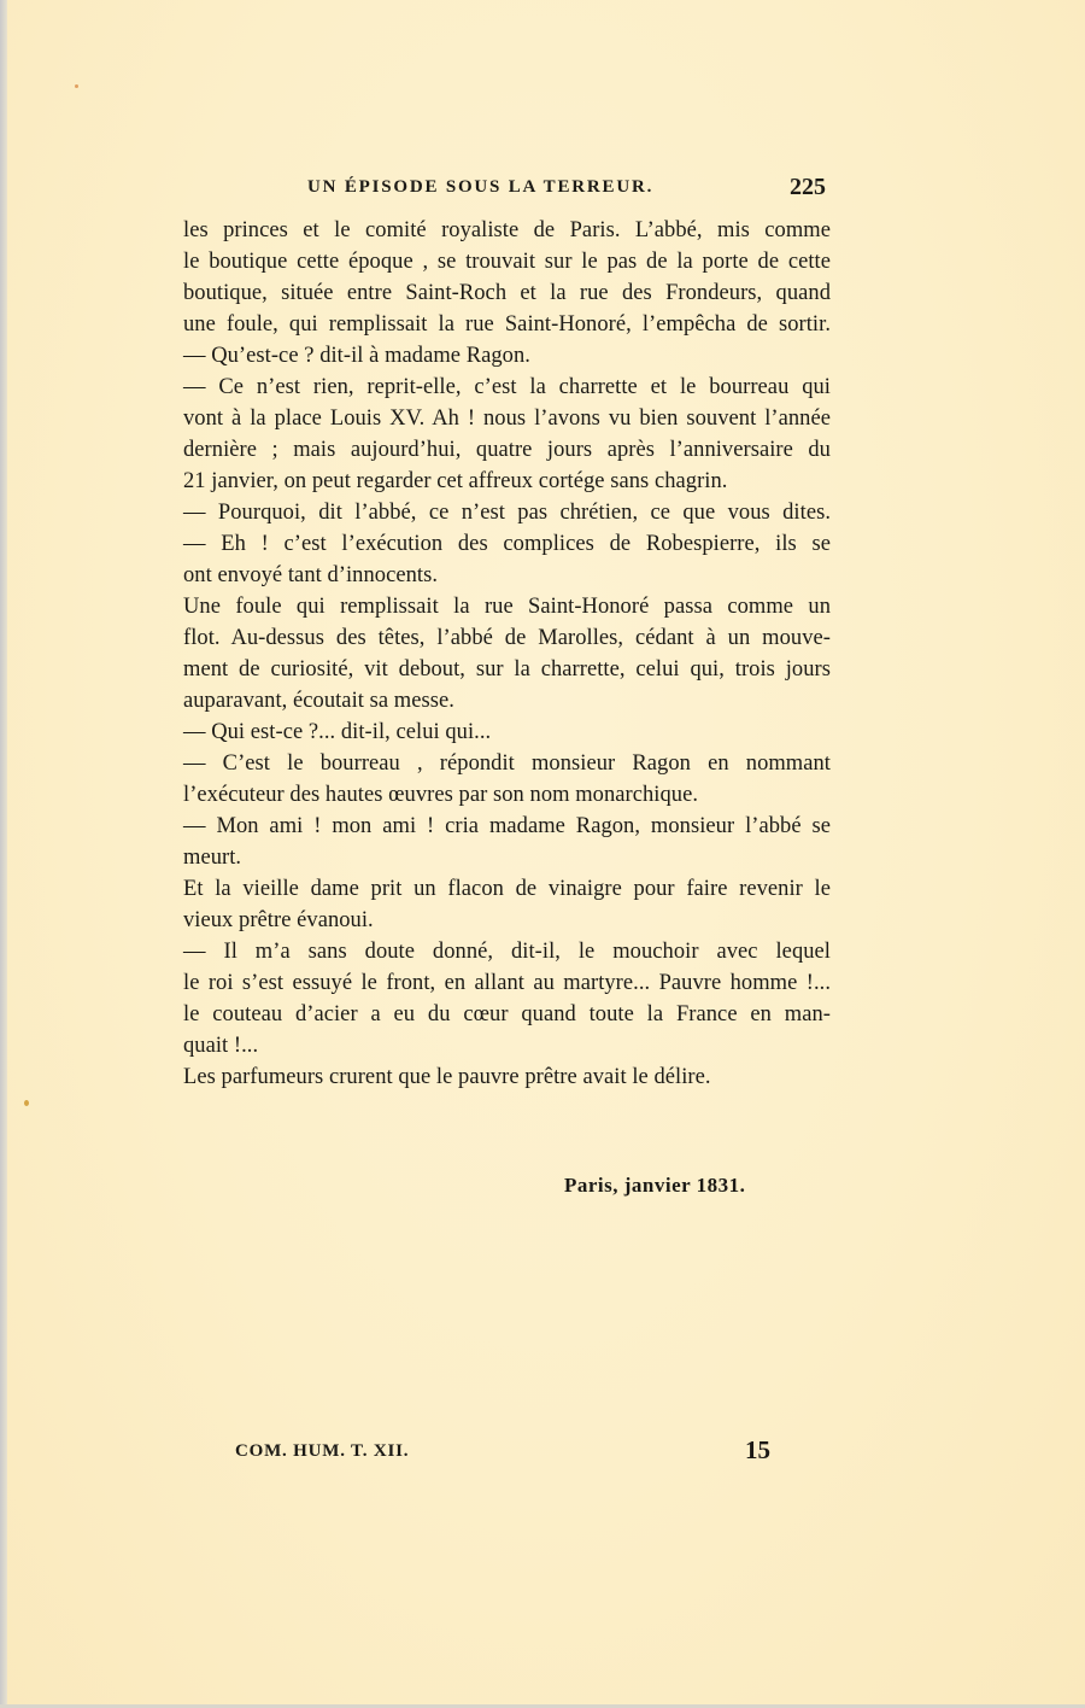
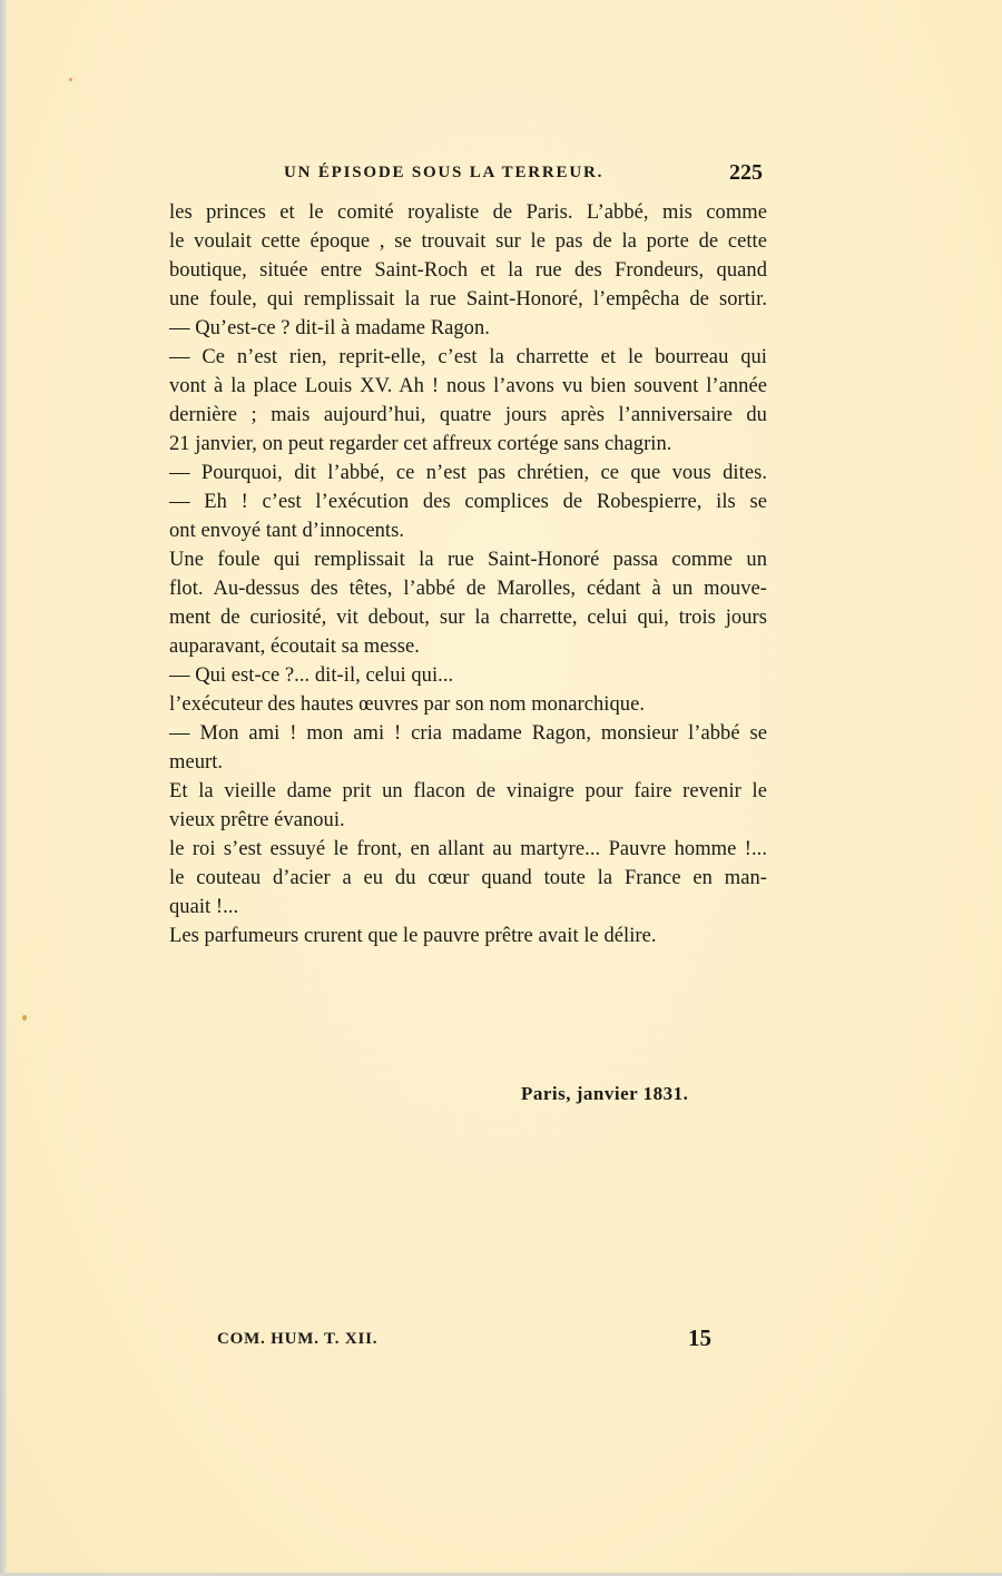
  UN ÉPISODE SOUS LA TERREUR.
  225
  les princes et le comité royaliste de Paris. L’abbé, mis comme
- le boutique cette époque , se trouvait sur le pas de la porte de cette
+ le voulait cette époque , se trouvait sur le pas de la porte de cette
  boutique, située entre Saint-Roch et la rue des Frondeurs, quand
  une foule, qui remplissait la rue Saint-Honoré, l’empêcha de sortir.
  — Qu’est-ce ? dit-il à madame Ragon.
  — Ce n’est rien, reprit-elle, c’est la charrette et le bourreau qui
  vont à la place Louis XV. Ah ! nous l’avons vu bien souvent l’année
  dernière ; mais aujourd’hui, quatre jours après l’anniversaire du
  21 janvier, on peut regarder cet affreux cortége sans chagrin.
  — Pourquoi, dit l’abbé, ce n’est pas chrétien, ce que vous dites.
  — Eh ! c’est l’exécution des complices de Robespierre, ils se
  ont envoyé tant d’innocents.
  Une foule qui remplissait la rue Saint-Honoré passa comme un
  flot. Au-dessus des têtes, l’abbé de Marolles, cédant à un mouve-
  ment de curiosité, vit debout, sur la charrette, celui qui, trois jours
  auparavant, écoutait sa messe.
  — Qui est-ce ?... dit-il, celui qui...
- — C’est le bourreau , répondit monsieur Ragon en nommant
  l’exécuteur des hautes œuvres par son nom monarchique.
  — Mon ami ! mon ami ! cria madame Ragon, monsieur l’abbé se
  meurt.
  Et la vieille dame prit un flacon de vinaigre pour faire revenir le
  vieux prêtre évanoui.
- — Il m’a sans doute donné, dit-il, le mouchoir avec lequel
  le roi s’est essuyé le front, en allant au martyre... Pauvre homme !...
  le couteau d’acier a eu du cœur quand toute la France en man-
  quait !...
  Les parfumeurs crurent que le pauvre prêtre avait le délire.
  Paris, janvier 1831.
  COM. HUM. T. XII.
  15
